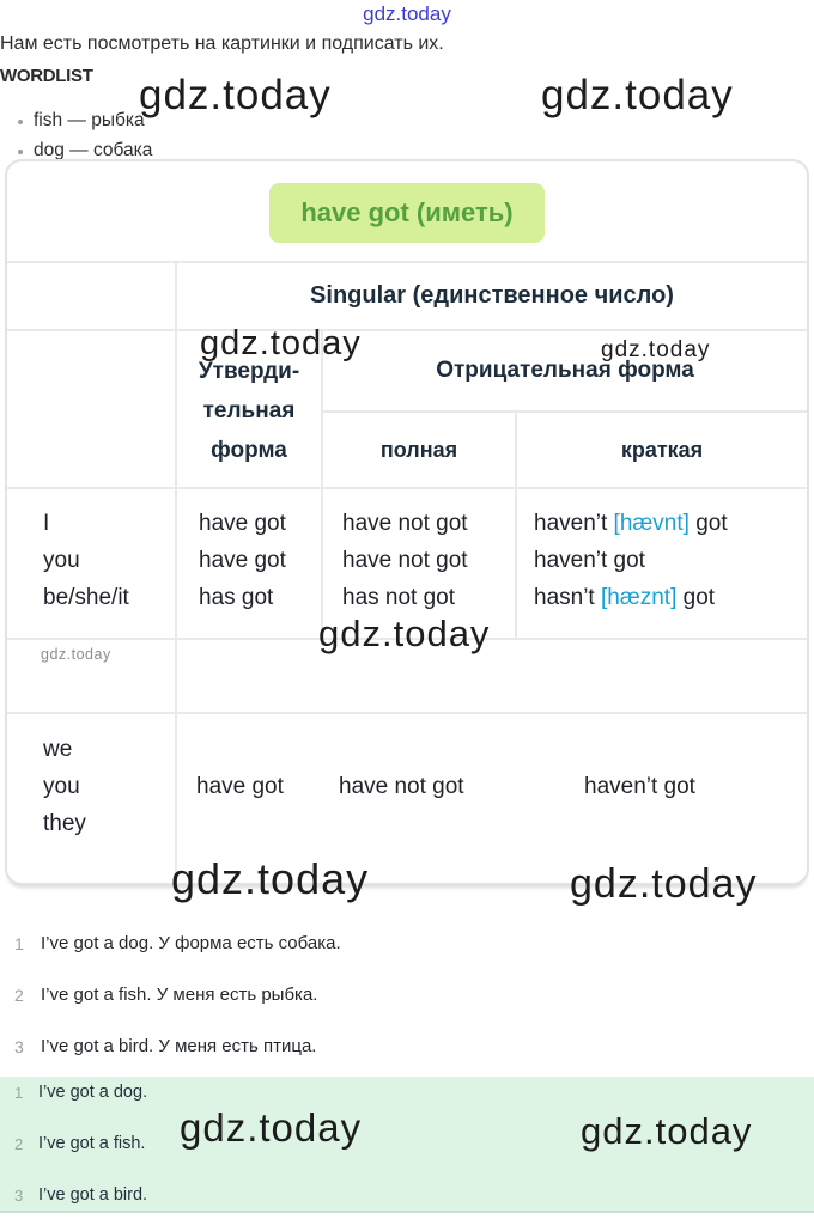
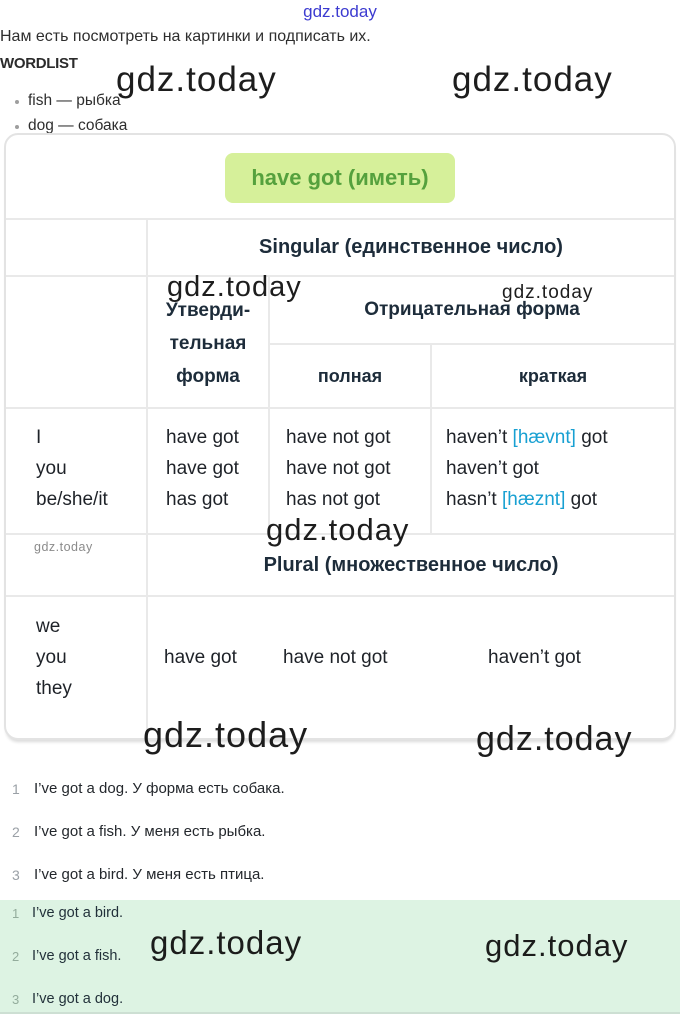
  gdz.today
  gdz.today
  gdz.today
  gdz.today
  gdz.today
  gdz.today
  gdz.today
  gdz.today
  gdz.today
  gdz.today
  Нам есть посмотреть на картинки и подписать их.
  WORDLIST
  fish — рыбка
  dog — собака
  have got (иметь)
  Singular (единственное число)
  Утверди-
  тельная
  форма
  Отрицательная форма
  полная
  краткая
  I
  you
  be/she/it
  have got
  have got
  has got
  have not got
  have not got
  has not got
  haven’t [hævnt] got
  haven’t got
  hasn’t [hæznt] got
  gdz.today
+ Plural (множественное число)
  we
  you
  they
  have got
  have not got
  haven’t got
  1
  I’ve got a dog. У форма есть собака.
  2
  I’ve got a fish. У меня есть рыбка.
  3
  I’ve got a bird. У меня есть птица.
  1
- I’ve got a dog.
+ I’ve got a bird.
  2
  I’ve got a fish.
  3
- I’ve got a bird.
+ I’ve got a dog.
